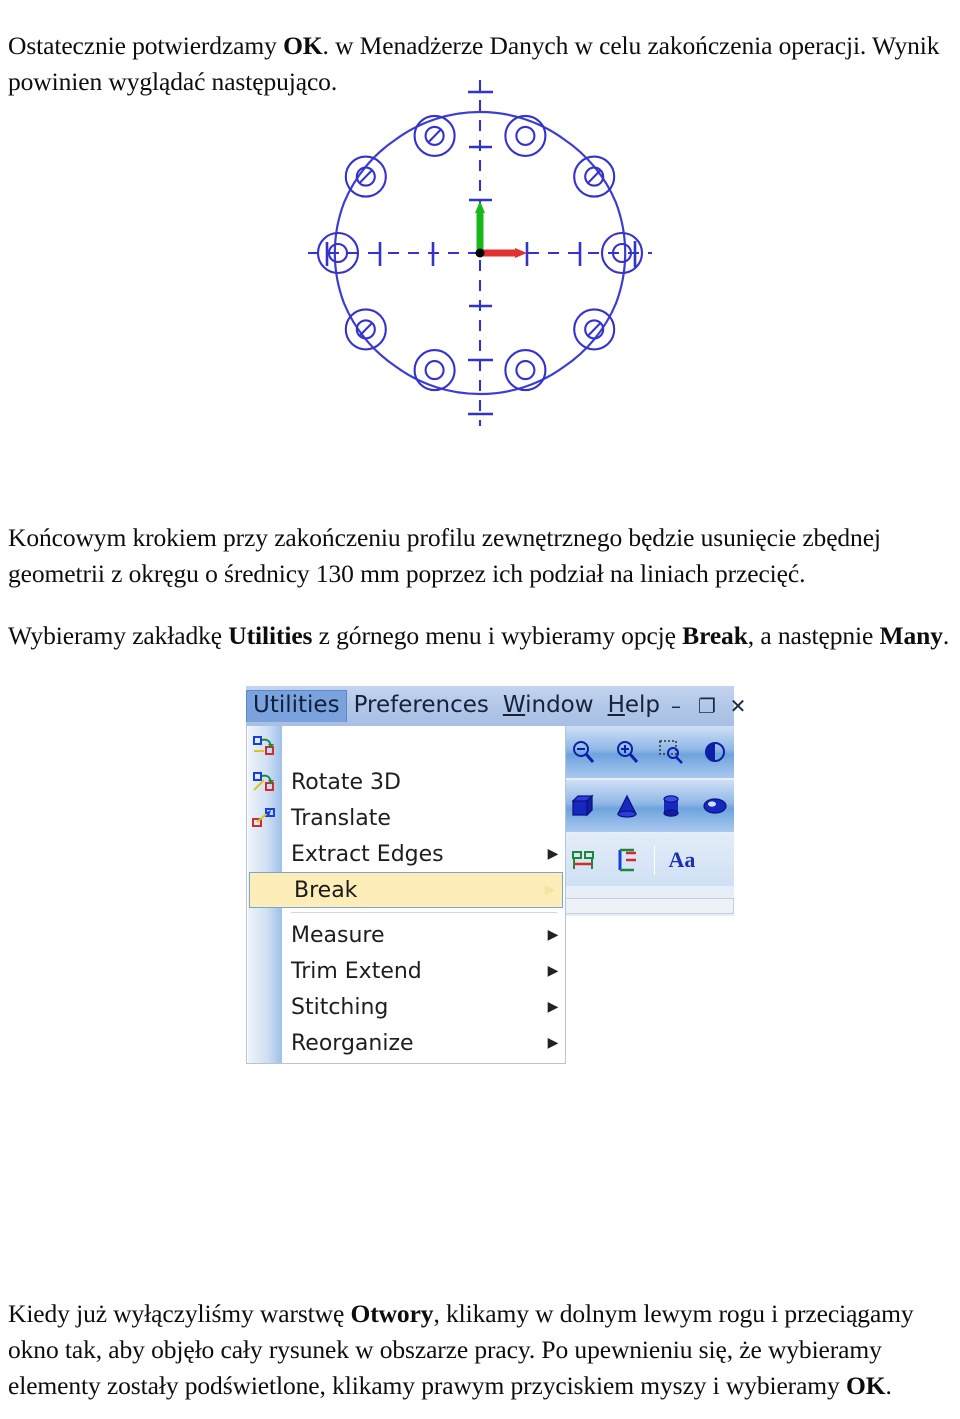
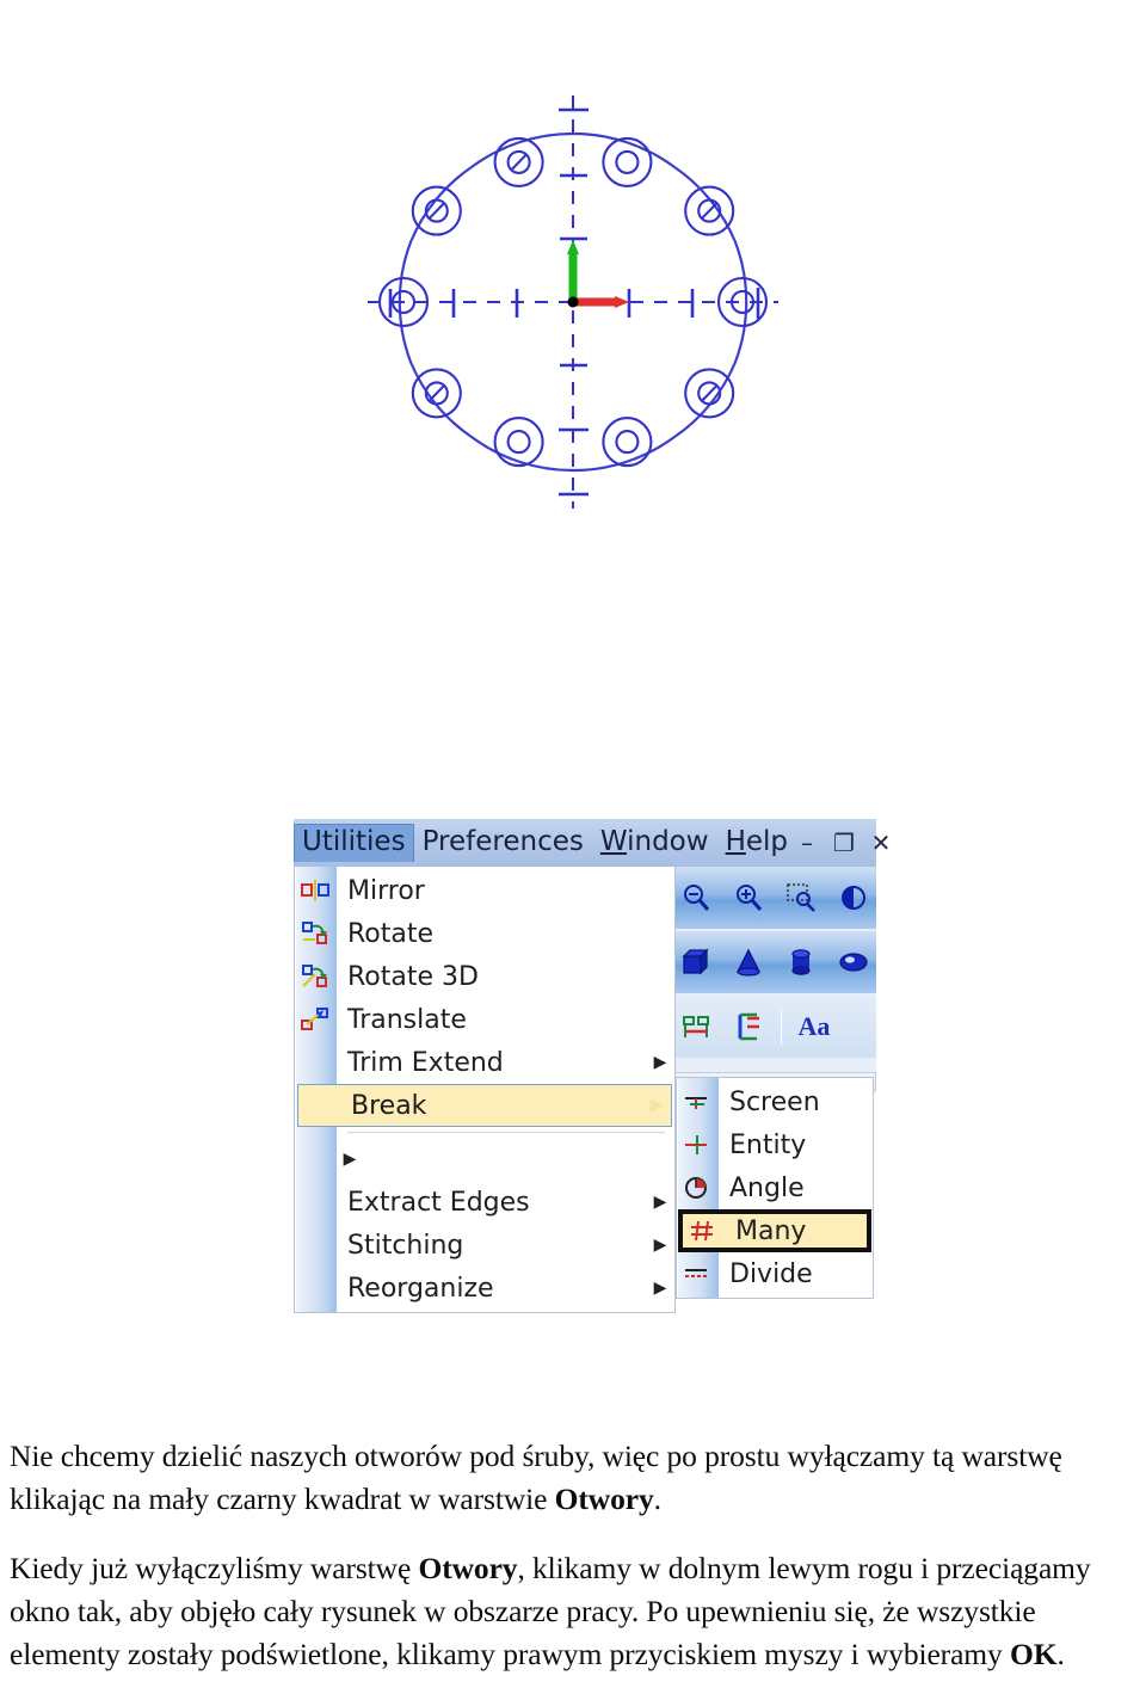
- Ostatecznie potwierdzamy OK. w Menadżerze Danych w celu zakończenia operacji. Wynik powinien wyglądać następująco.
- Końcowym krokiem przy zakończeniu profilu zewnętrznego będzie usunięcie zbędnej geometrii z okręgu o średnicy 130 mm poprzez ich podział na liniach przecięć.
- Wybieramy zakładkę Utilities z górnego menu i wybieramy opcję Break, a następnie Many.
  Aa
  Utilities
  Preferences
  Window
  Help
  –
  ❐
  ✕
+ Mirror
+ Rotate
  Rotate 3D
  Translate
- Extract Edges
+ Trim Extend
  ▶
  Break
- Measure
  ▶
- Trim Extend
+ Extract Edges
  ▶
  Stitching
  ▶
  Reorganize
  ▶
+ Screen
+ Entity
+ Angle
+ Many
+ Divide
+ Nie chcemy dzielić naszych otworów pod śruby, więc po prostu wyłączamy tą warstwę klikając na mały czarny kwadrat w warstwie Otwory.
- Kiedy już wyłączyliśmy warstwę Otwory, klikamy w dolnym lewym rogu i przeciągamy okno tak, aby objęło cały rysunek w obszarze pracy. Po upewnieniu się, że wybieramy elementy zostały podświetlone, klikamy prawym przyciskiem myszy i wybieramy OK.
+ Kiedy już wyłączyliśmy warstwę Otwory, klikamy w dolnym lewym rogu i przeciągamy okno tak, aby objęło cały rysunek w obszarze pracy. Po upewnieniu się, że wszystkie elementy zostały podświetlone, klikamy prawym przyciskiem myszy i wybieramy OK.
